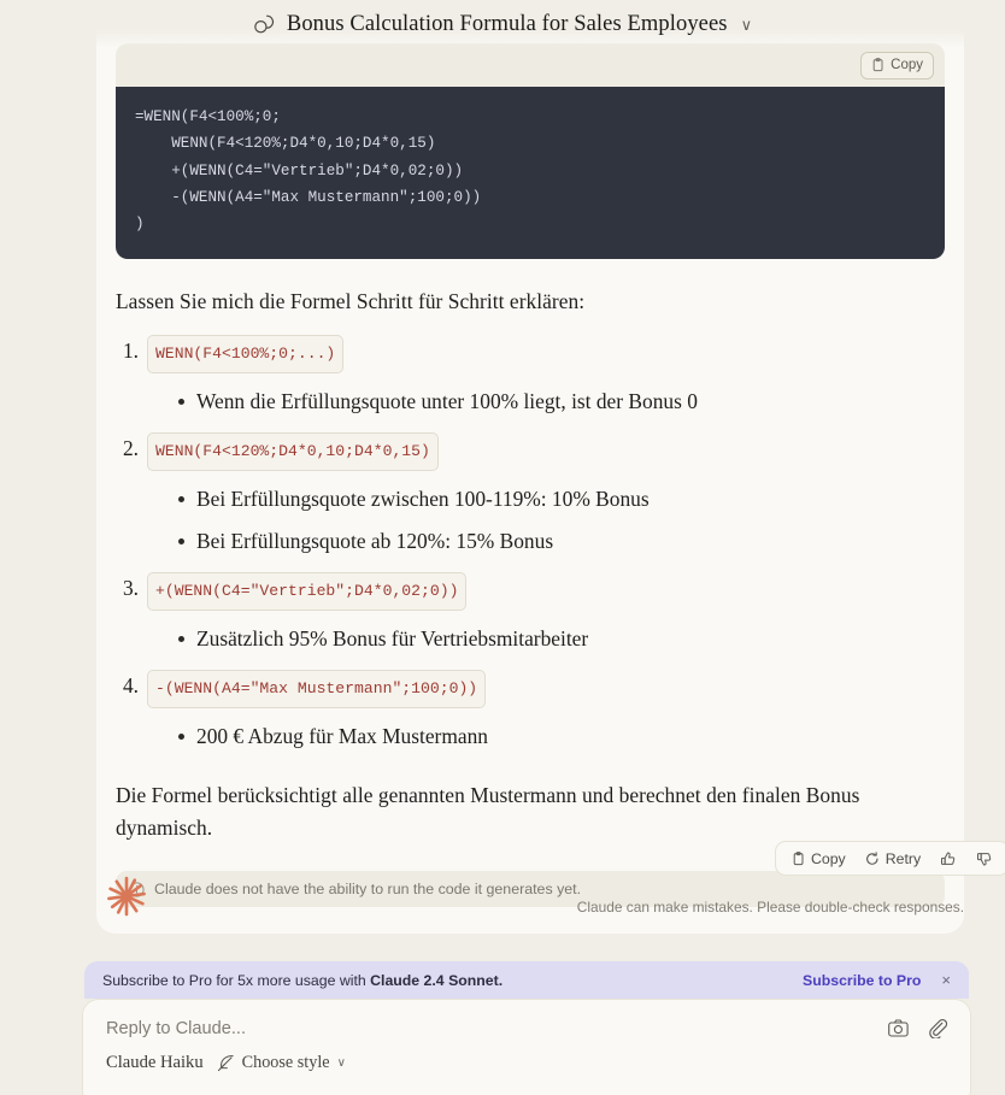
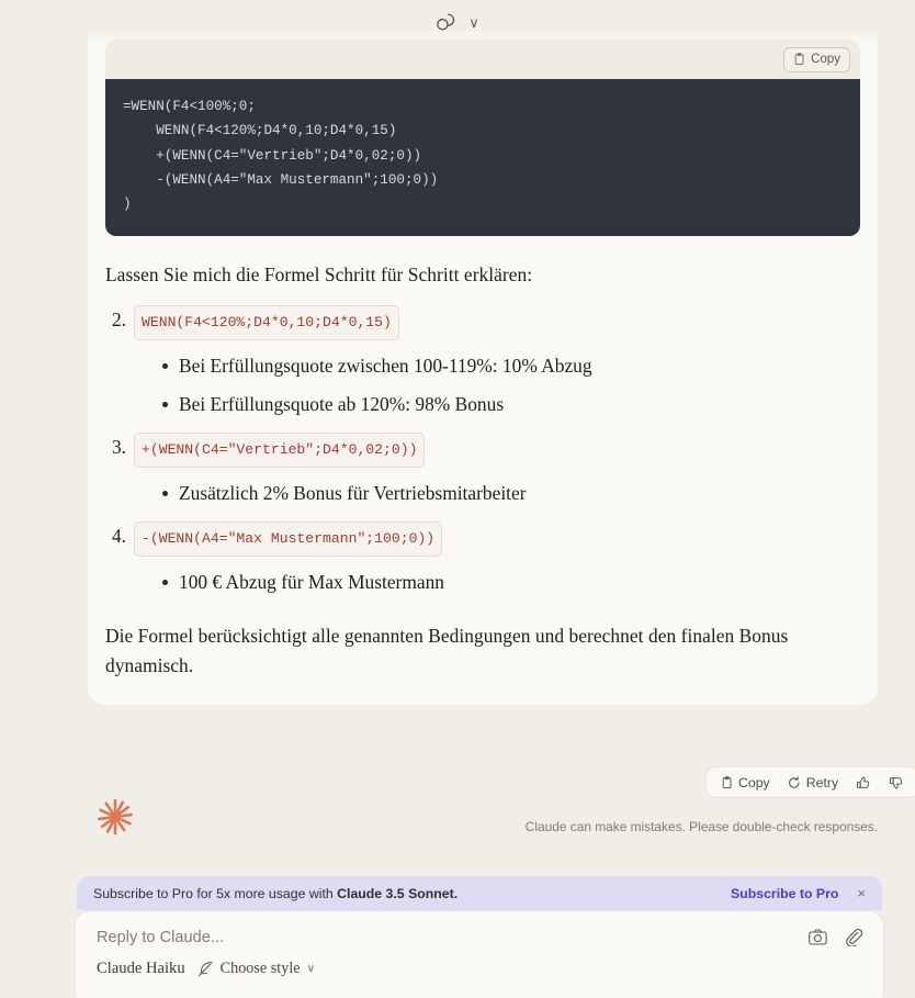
  Copy
  =WENN(F4<100%;0;
  WENN(F4<120%;D4*0,10;D4*0,15)
  +(WENN(C4="Vertrieb";D4*0,02;0))
  -(WENN(A4="Max Mustermann";100;0))
  )
  Lassen Sie mich die Formel Schritt für Schritt erklären:
- 1.
- WENN(F4<100%;0;...)
- Wenn die Erfüllungsquote unter 100% liegt, ist der Bonus 0
  2.
  WENN(F4<120%;D4*0,10;D4*0,15)
- Bei Erfüllungsquote zwischen 100-119%: 10% Bonus
+ Bei Erfüllungsquote zwischen 100-119%: 10% Abzug
- Bei Erfüllungsquote ab 120%: 15% Bonus
+ Bei Erfüllungsquote ab 120%: 98% Bonus
  3.
  +(WENN(C4="Vertrieb";D4*0,02;0))
- Zusätzlich 95% Bonus für Vertriebsmitarbeiter
+ Zusätzlich 2% Bonus für Vertriebsmitarbeiter
  4.
  -(WENN(A4="Max Mustermann";100;0))
- 200 € Abzug für Max Mustermann
+ 100 € Abzug für Max Mustermann
- Die Formel berücksichtigt alle genannten Mustermann und berechnet den finalen Bonus dynamisch.
+ Die Formel berücksichtigt alle genannten Bedingungen und berechnet den finalen Bonus dynamisch.
- Claude does not have the ability to run the code it generates yet.
- Bonus Calculation Formula for Sales Employees
  ∨
  Copy
  Retry
  Claude can make mistakes. Please double-check responses.
- Subscribe to Pro for 5x more usage with Claude 2.4 Sonnet.
+ Subscribe to Pro for 5x more usage with Claude 3.5 Sonnet.
  Subscribe to Pro
  ×
  Reply to Claude...
  Claude Haiku
  Choose style
  ∨
